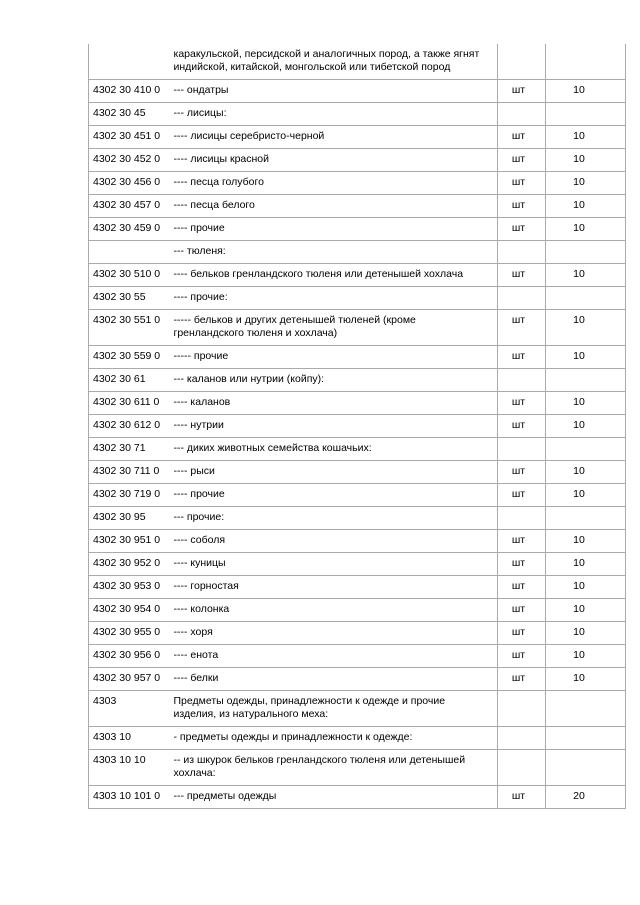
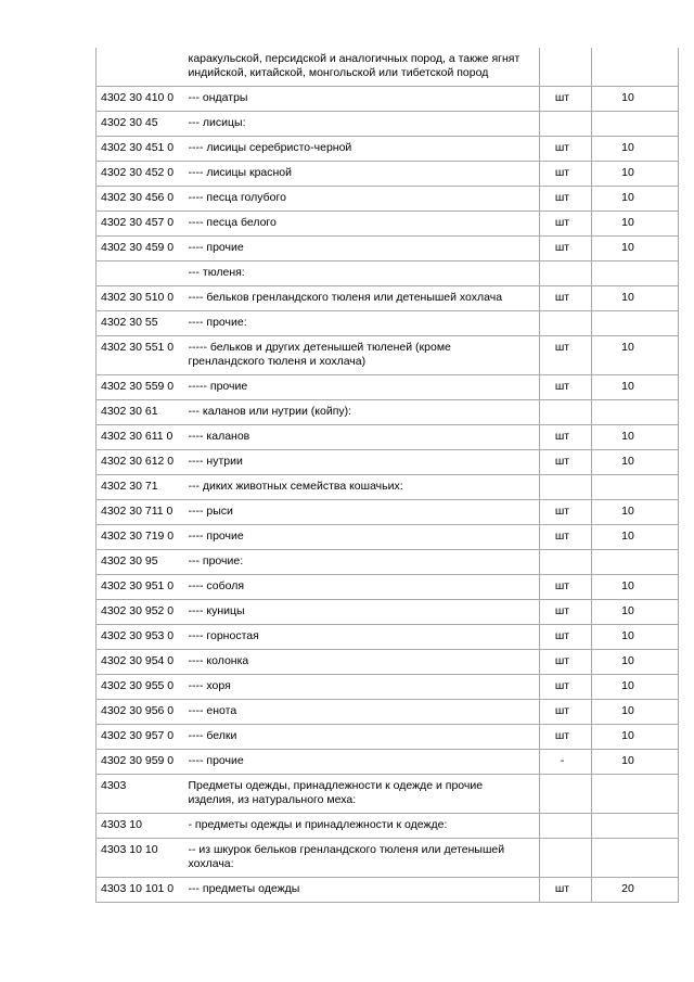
  	каракульской, персидской и аналогичных пород, а также ягнят индийской, китайской, монгольской или тибетской пород
  4302 30 410 0	--- ондатры	шт	10
  4302 30 45	--- лисицы:
  4302 30 451 0	---- лисицы серебристо-черной	шт	10
  4302 30 452 0	---- лисицы красной	шт	10
  4302 30 456 0	---- песца голубого	шт	10
  4302 30 457 0	---- песца белого	шт	10
  4302 30 459 0	---- прочие	шт	10
  	--- тюленя:
  4302 30 510 0	---- бельков гренландского тюленя или детенышей хохлача	шт	10
  4302 30 55	---- прочие:
  4302 30 551 0	----- бельков и других детенышей тюленей (кроме гренландского тюленя и хохлача)	шт	10
  4302 30 559 0	----- прочие	шт	10
  4302 30 61	--- каланов или нутрии (койпу):
  4302 30 611 0	---- каланов	шт	10
  4302 30 612 0	---- нутрии	шт	10
  4302 30 71	--- диких животных семейства кошачьих:
  4302 30 711 0	---- рыси	шт	10
  4302 30 719 0	---- прочие	шт	10
  4302 30 95	--- прочие:
  4302 30 951 0	---- соболя	шт	10
  4302 30 952 0	---- куницы	шт	10
  4302 30 953 0	---- горностая	шт	10
  4302 30 954 0	---- колонка	шт	10
  4302 30 955 0	---- хоря	шт	10
  4302 30 956 0	---- енота	шт	10
  4302 30 957 0	---- белки	шт	10
+ 4302 30 959 0	---- прочие	-	10
  4303	Предметы одежды, принадлежности к одежде и прочие изделия, из натурального меха:
  4303 10	- предметы одежды и принадлежности к одежде:
  4303 10 10	-- из шкурок бельков гренландского тюленя или детенышей хохлача:
  4303 10 101 0	--- предметы одежды	шт	20
